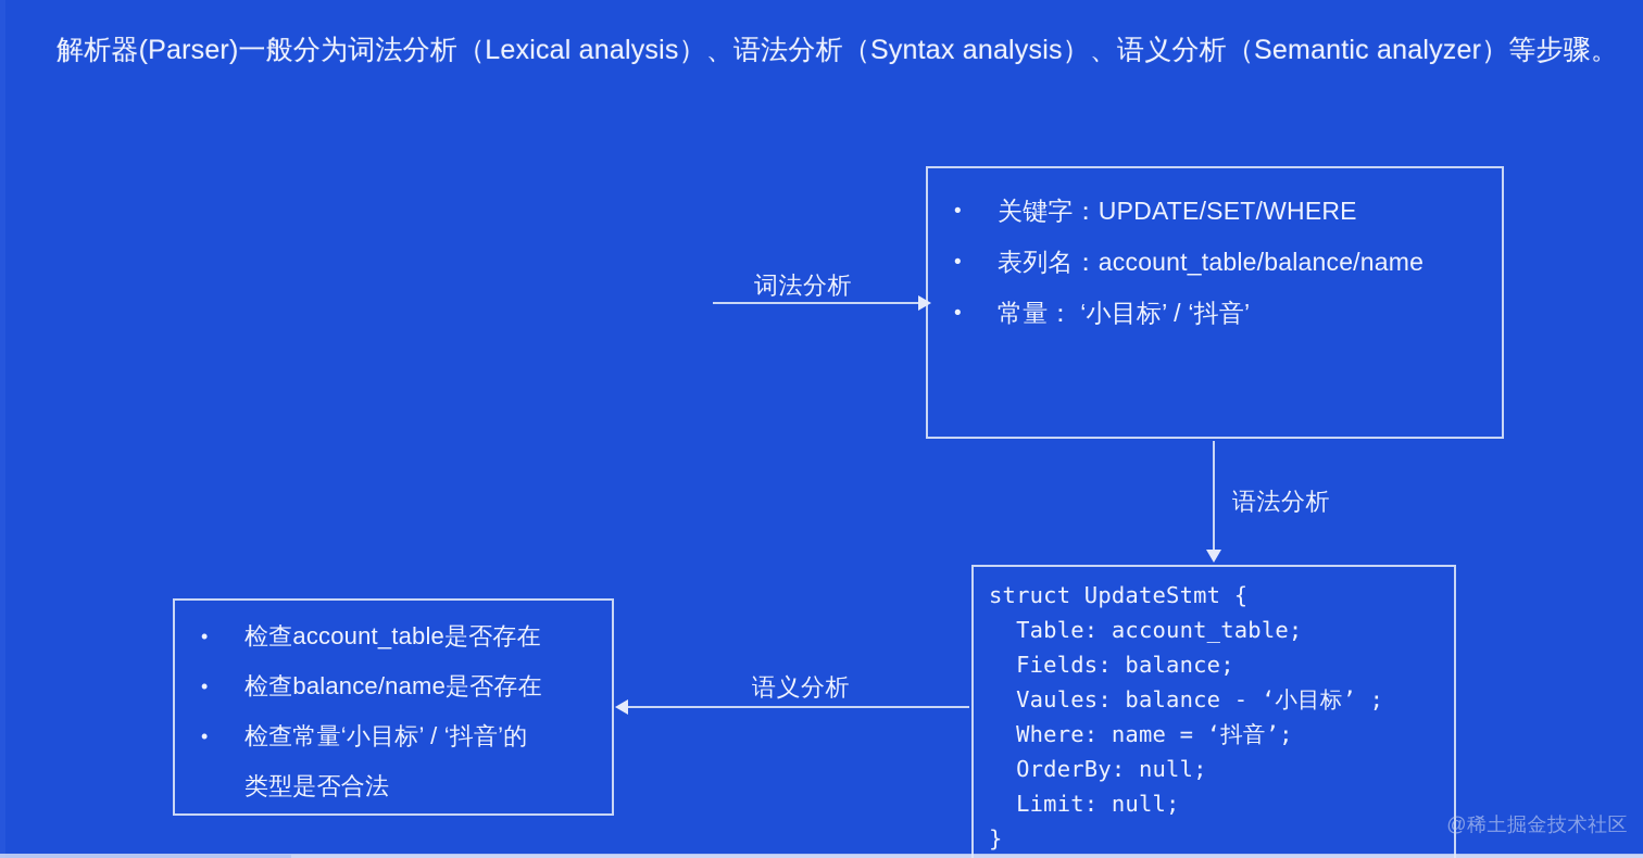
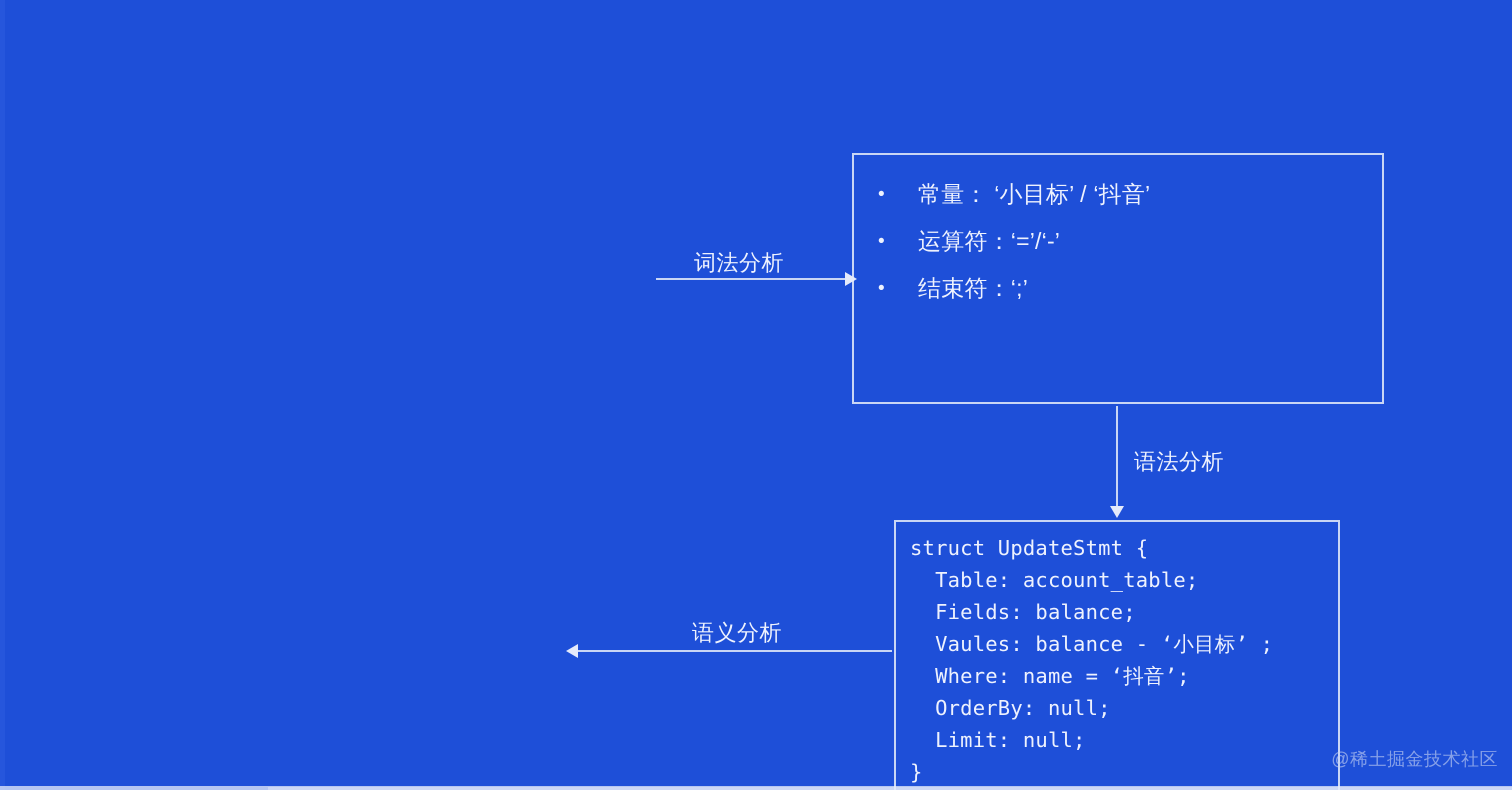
- 解析器(Parser)一般分为词法分析（Lexical analysis）、语法分析（Syntax analysis）、语义分析（Semantic analyzer）等步骤。
- 关键字：UPDATE/SET/WHERE
- 表列名：account_table/balance/name
  常量： ‘小目标’ / ‘抖音’
+ 运算符：‘=’/‘-’
+ 结束符：‘;’
  struct UpdateStmt {
  Table: account_table;
  Fields: balance;
  Vaules: balance - ‘小目标’ ;
  Where: name = ‘抖音’;
  OrderBy: null;
  Limit: null;
  }
- 检查account_table是否存在
- 检查balance/name是否存在
- 检查常量‘小目标’ / ‘抖音’的
- 类型是否合法
  词法分析
  语法分析
  语义分析
  @稀土掘金技术社区
